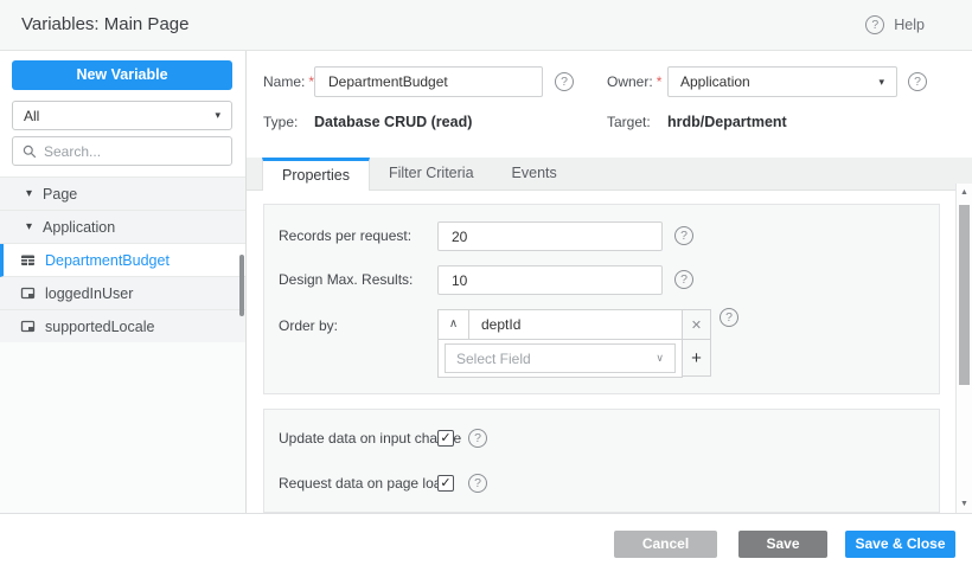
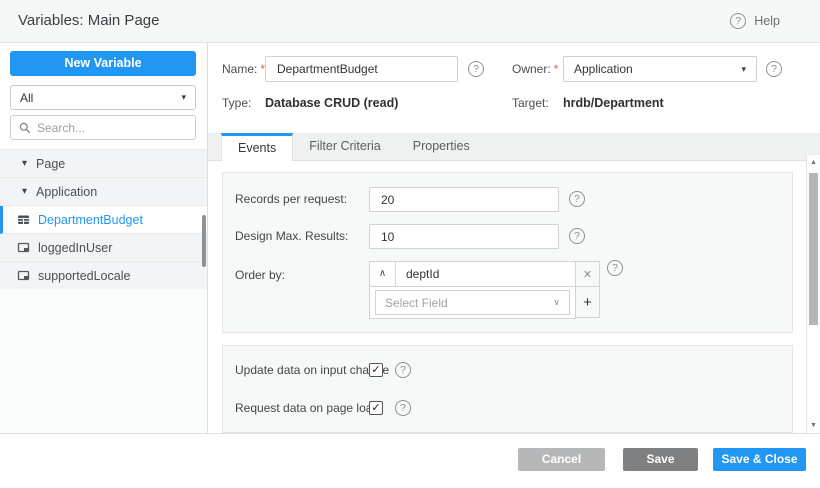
  Variables: Main Page
  ?
  Help
  New Variable
  All
  ▾
  Search...
  ▾
  Page
  ▾
  Application
  DepartmentBudget
  loggedInUser
  supportedLocale
  Name: *
  DepartmentBudget
  ?
  Owner: *
  Application
  ▾
  ?
  Type:
  Database CRUD (read)
  Target:
  hrdb/Department
- Properties
+ Events
  Filter Criteria
- Events
+ Properties
  Records per request:
  20
  ?
  Design Max. Results:
  10
  ?
  Order by:
  ∧
  deptId
  Select Field
  ∨
  ✕
  +
  ?
  Update data on input chae
  ✓
  ?
  Request data on page lo
  ✓
  ?
  Cancel
  Save
  Save & Close
